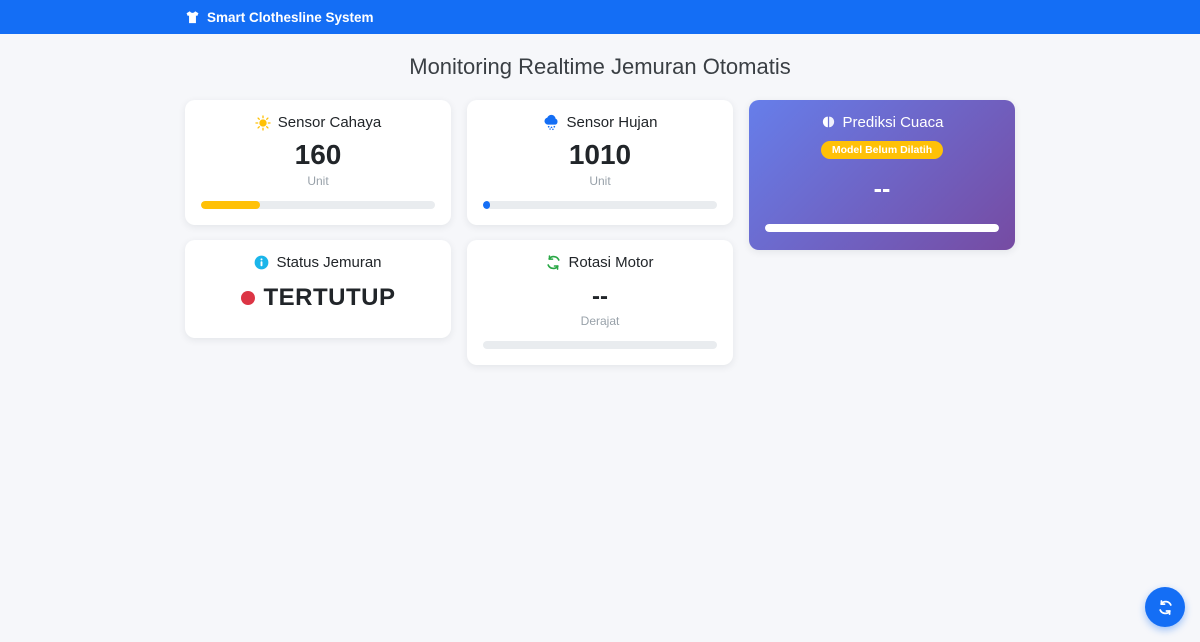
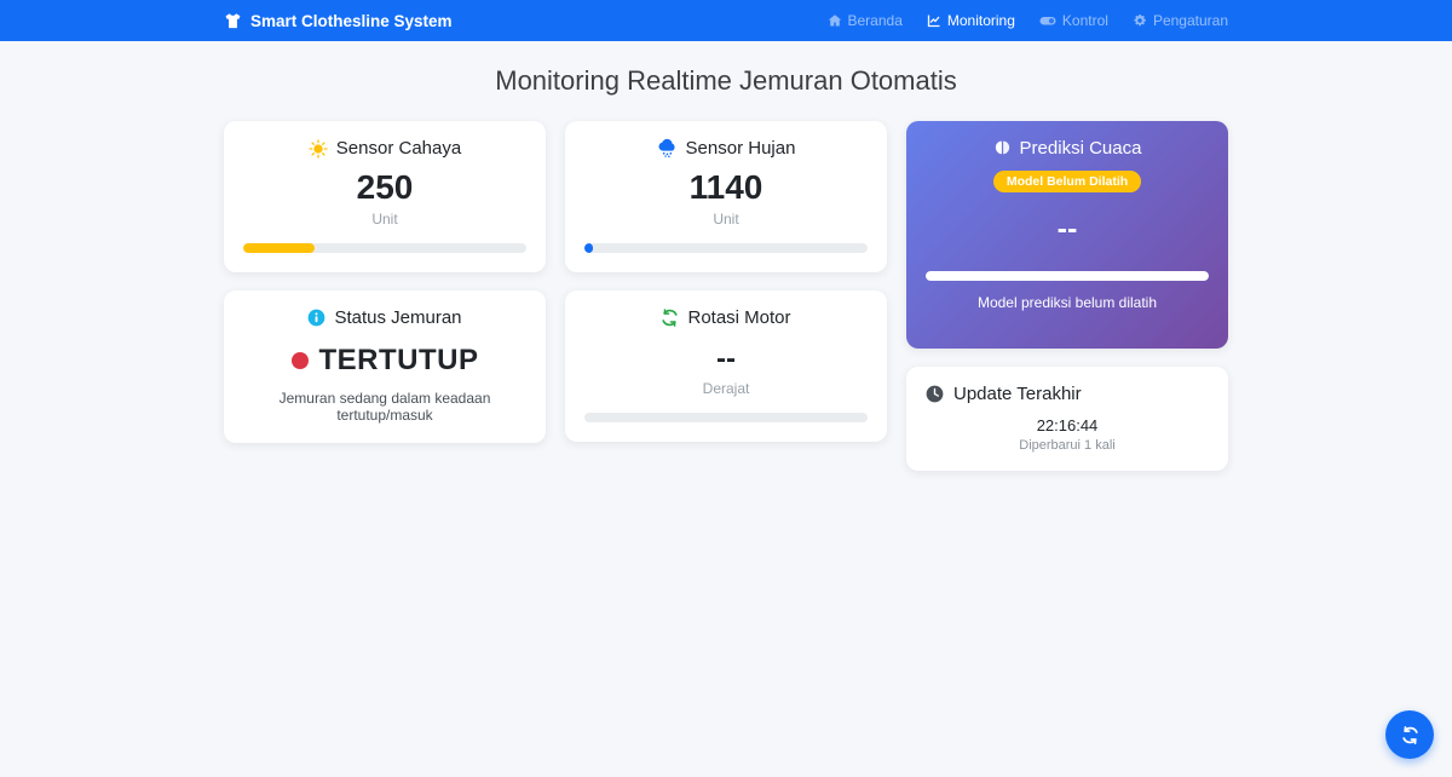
  Smart Clothesline System
+ Beranda
+ Monitoring
+ Kontrol
+ Pengaturan
  Monitoring Realtime Jemuran Otomatis
  Sensor Cahaya
- 160
+ 250
  Unit
  Status Jemuran
  TERTUTUP
+ Jemuran sedang dalam keadaan tertutup/masuk
  Sensor Hujan
- 1010
+ 1140
  Unit
  Rotasi Motor
  --
  Derajat
  Prediksi Cuaca
  Model Belum Dilatih
  --
+ Model prediksi belum dilatih
+ Update Terakhir
+ 22:16:44
+ Diperbarui 1 kali
